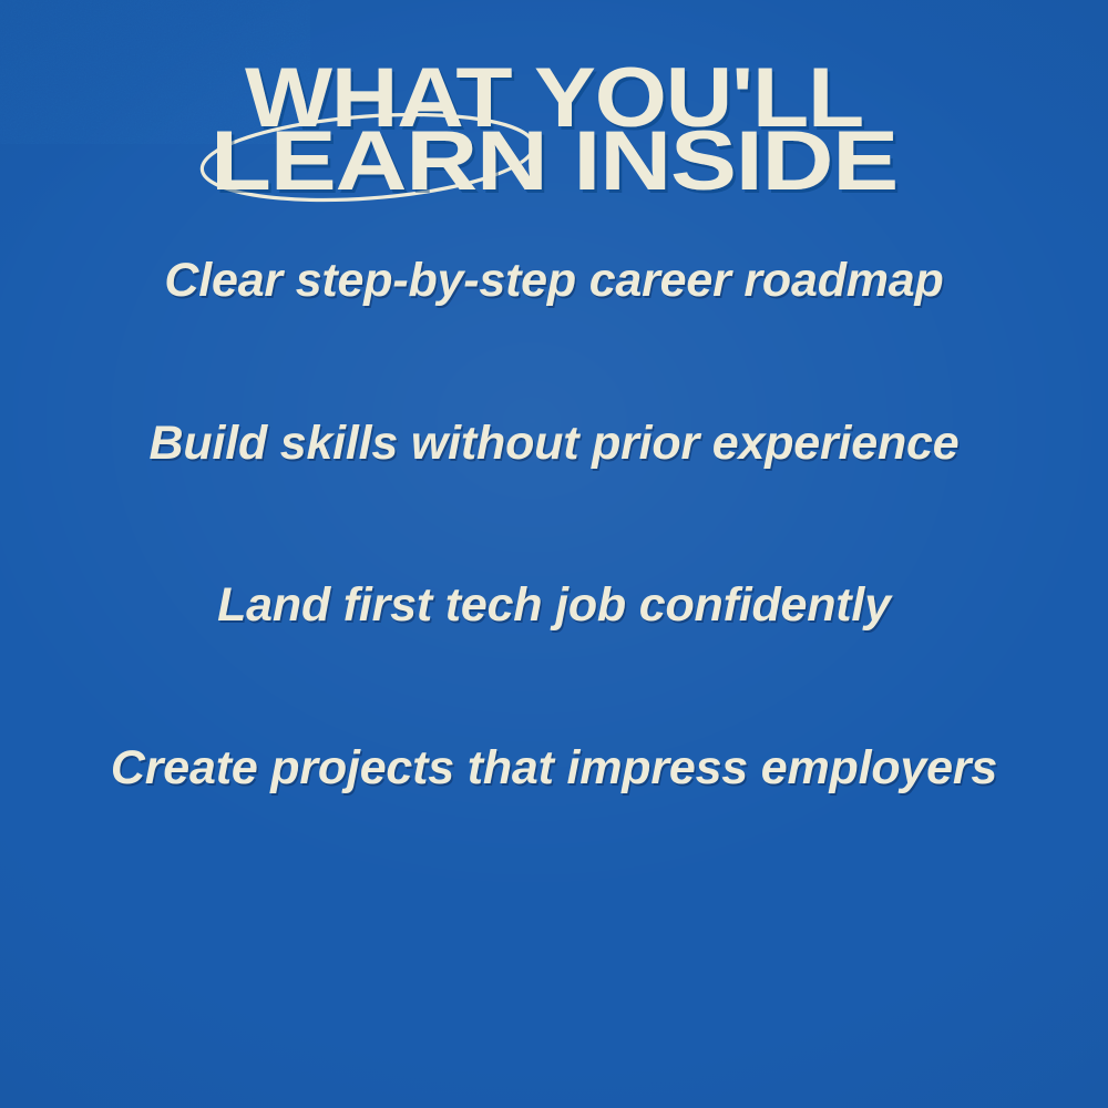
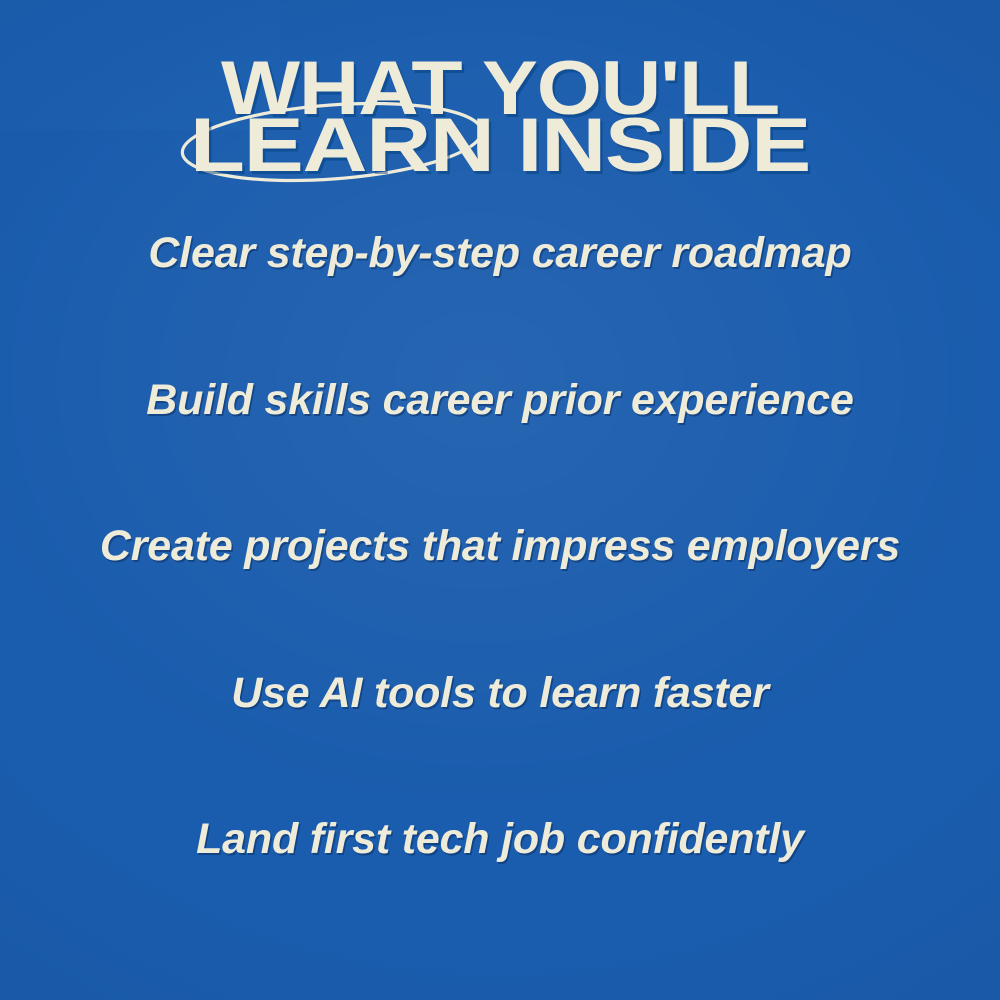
  WHAT YOU'LL
  LEARN INSIDE
  Clear step-by-step career roadmap
- Build skills without prior experience
+ Build skills career prior experience
- Land first tech job confidently
+ Create projects that impress employers
+ Use AI tools to learn faster
- Create projects that impress employers
+ Land first tech job confidently
